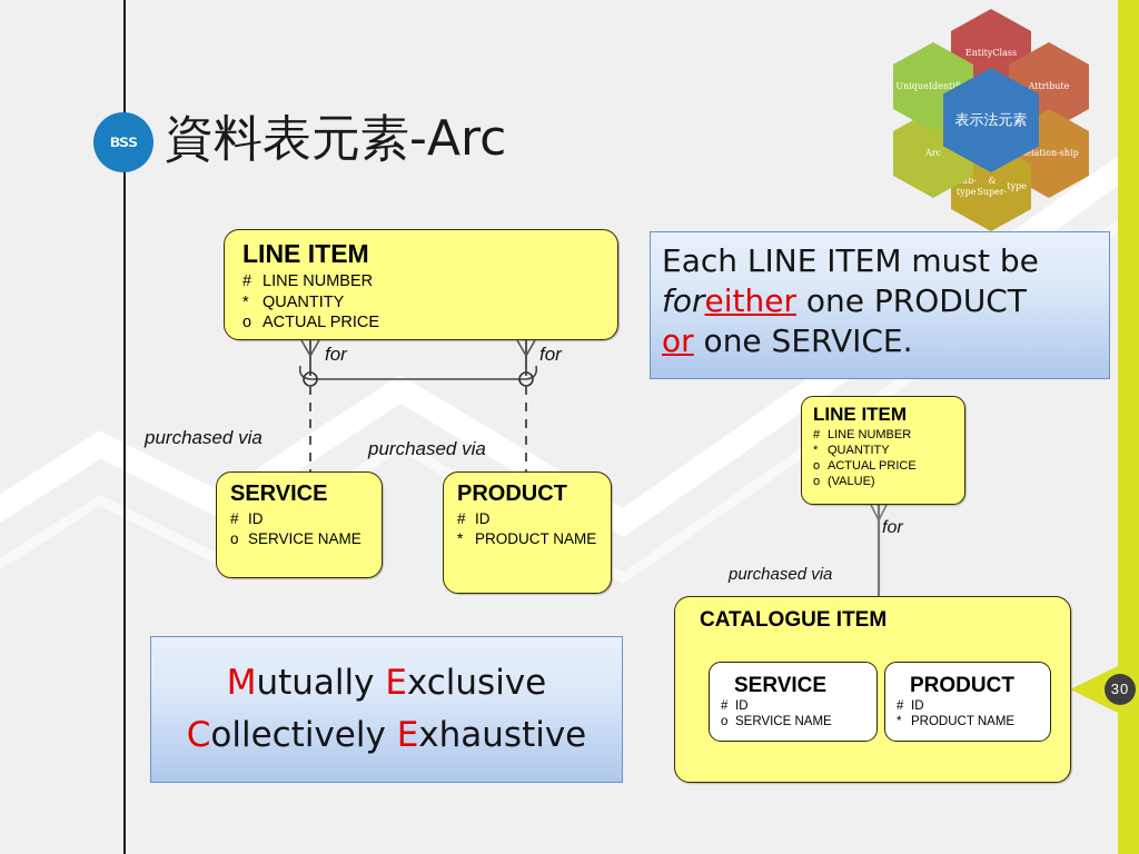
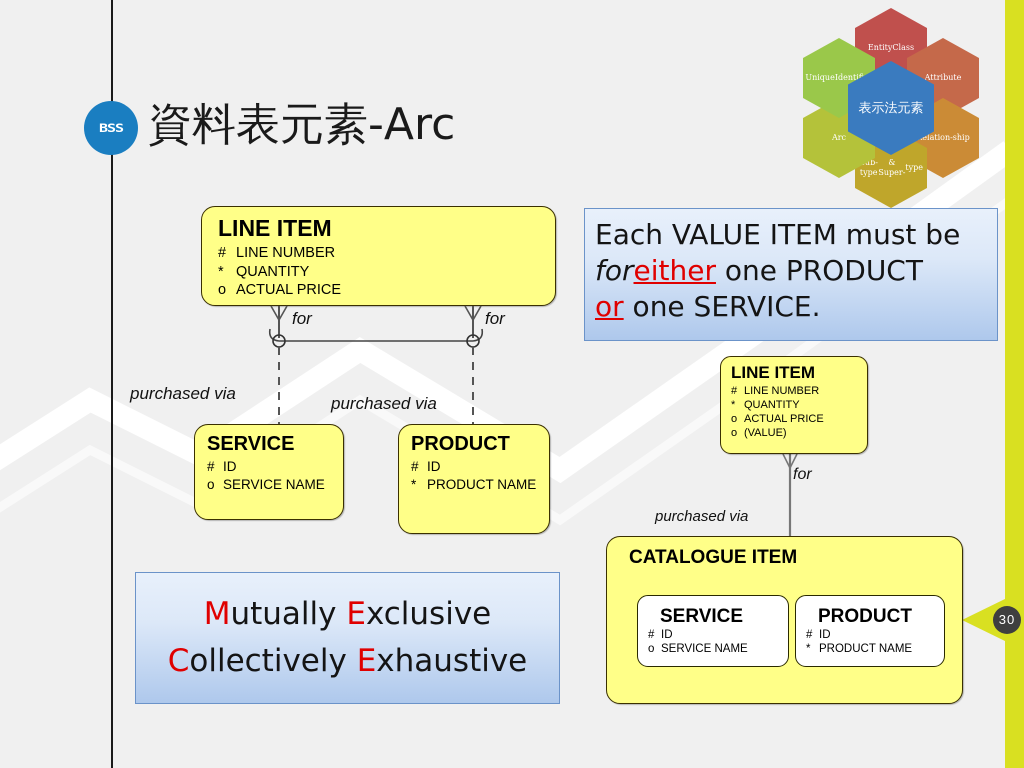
  30
  BSS
  資料表元素-Arc
  Entity
  Class
  Attribute
  elation-
  ship
  ub-type
  & Super-
  type
  Arc
  Unique
  Identif
  表示法
  元素
  LINE ITEM
  #
  LINE NUMBER
  *
  QUANTITY
  o
  ACTUAL PRICE
  for
  for
  purchased via
  purchased via
  SERVICE
  #
  ID
  o
  SERVICE NAME
  PRODUCT
  #
  ID
  *
  PRODUCT NAME
  LINE ITEM
  #
  LINE NUMBER
  *
  QUANTITY
  o
  ACTUAL PRICE
  o
  (VALUE)
  for
  purchased via
  CATALOGUE ITEM
  SERVICE
  #
  ID
  o
  SERVICE NAME
  PRODUCT
  #
  ID
  *
  PRODUCT NAME
- Each LINE ITEM must be
+ Each VALUE ITEM must be
  foreither one PRODUCT
  or one SERVICE.
  Mutually Exclusive
  Collectively Exhaustive
